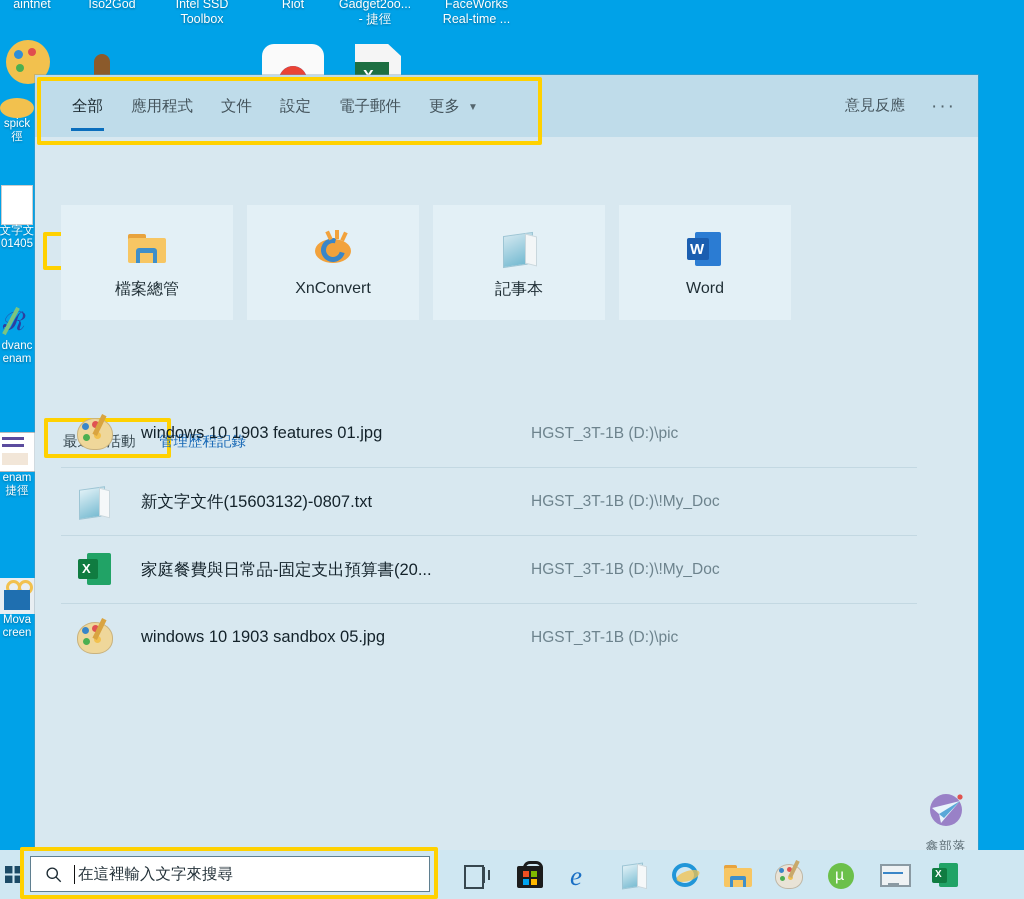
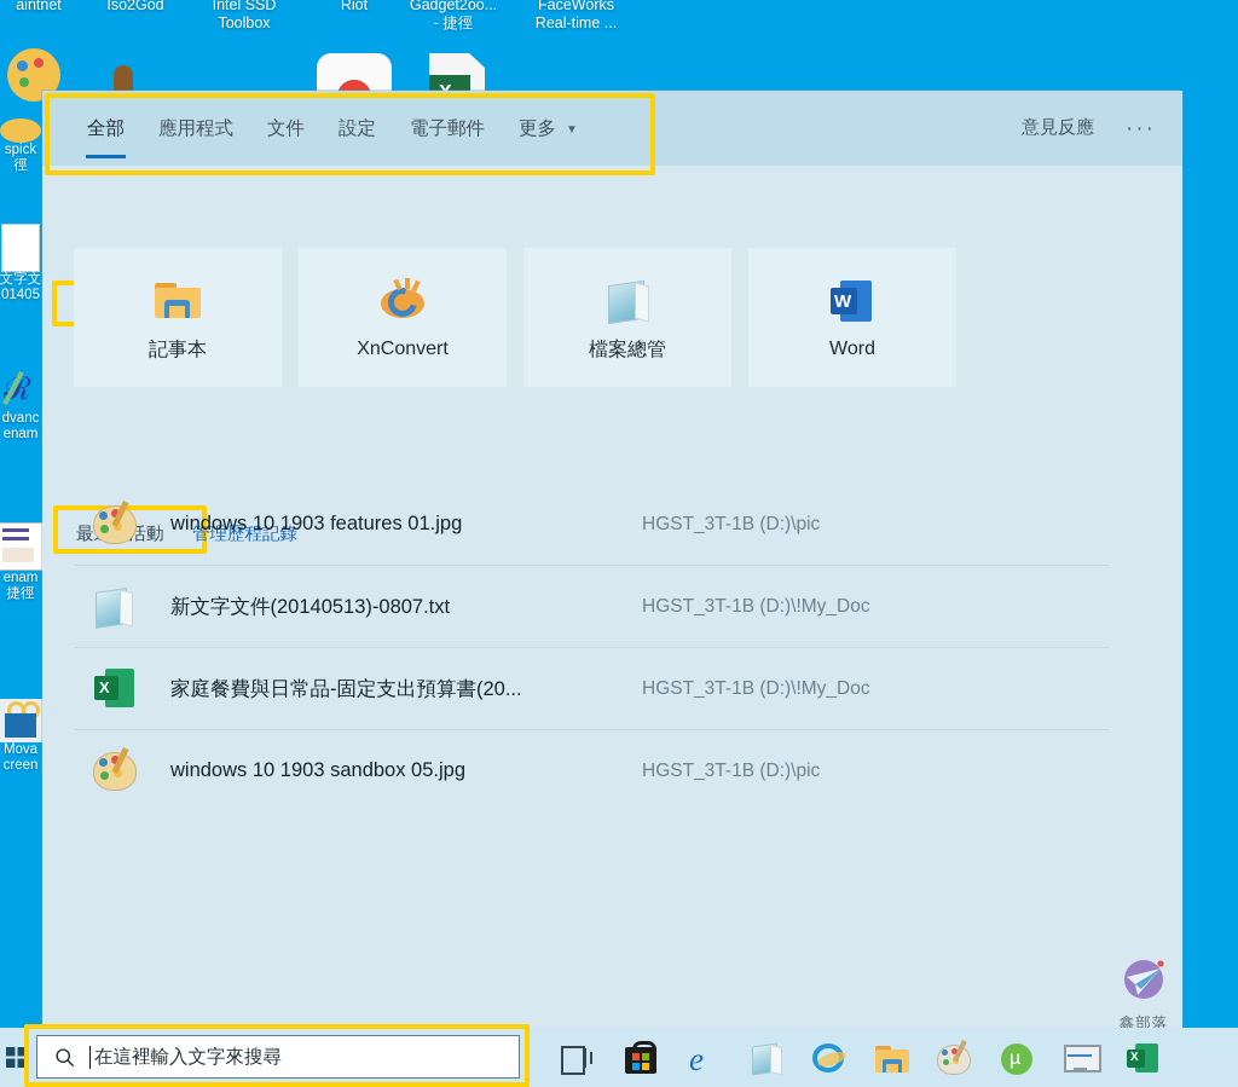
  aintnet
  Iso2God
  Intel SSD
  Toolbox
  Riot
  Gadget2oo...
  - 捷徑
  FaceWorks
  Real-time ...
  spick
  徑
  文字文
  01405
  ℛ
  dvanc
  enam
  enam
  捷徑
  Mova
  creen
  全部
  應用程式
  文件
  設定
  電子郵件
  更多
  ▼
  意見反應
  ···
- 檔案總管
+ 記事本
  XnConvert
- 記事本
+ 檔案總管
  W
  Word
  管理歷程記錄
  windows 10 1903 features 01.jpg
  HGST_3T-1B (D:)\pic
- 新文字文件(15603132)-0807.txt
+ 新文字文件(20140513)-0807.txt
  HGST_3T-1B (D:)\!My_Doc
  X
  家庭餐費與日常品-固定支出預算書(20...
  HGST_3T-1B (D:)\!My_Doc
  windows 10 1903 sandbox 05.jpg
  HGST_3T-1B (D:)\pic
  鑫部落
  在這裡輸入文字來搜尋
  e
  µ
  X
